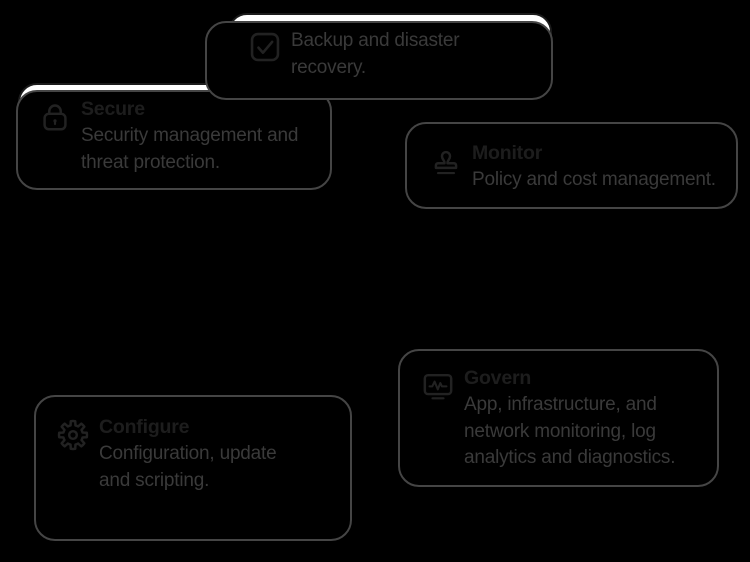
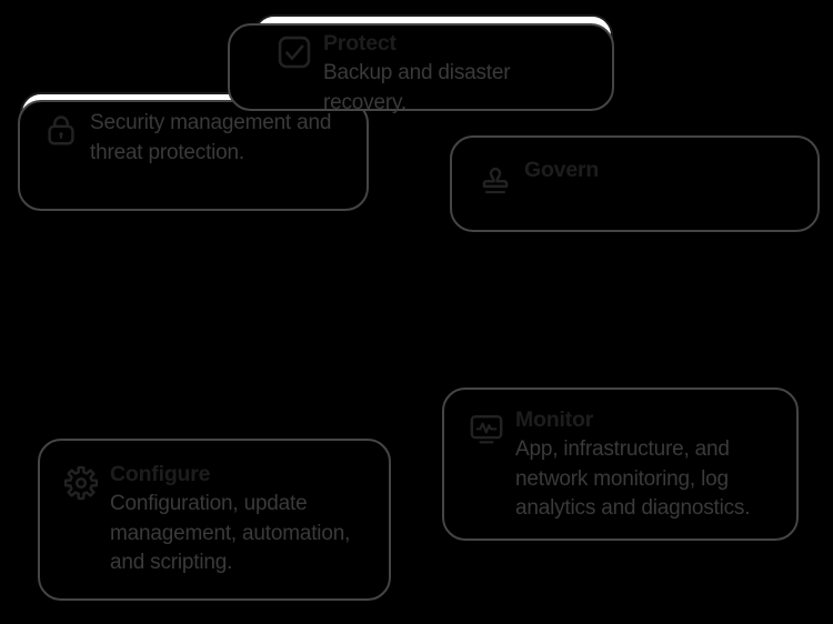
- Secure
  Security management and
  threat protection.
+ Protect
  Backup and disaster recovery.
- Monitor
+ Govern
- Policy and cost management.
- Govern
+ Monitor
  App, infrastructure, and
  network monitoring, log
  analytics and diagnostics.
  Configure
  Configuration, update
+ management, automation,
  and scripting.
